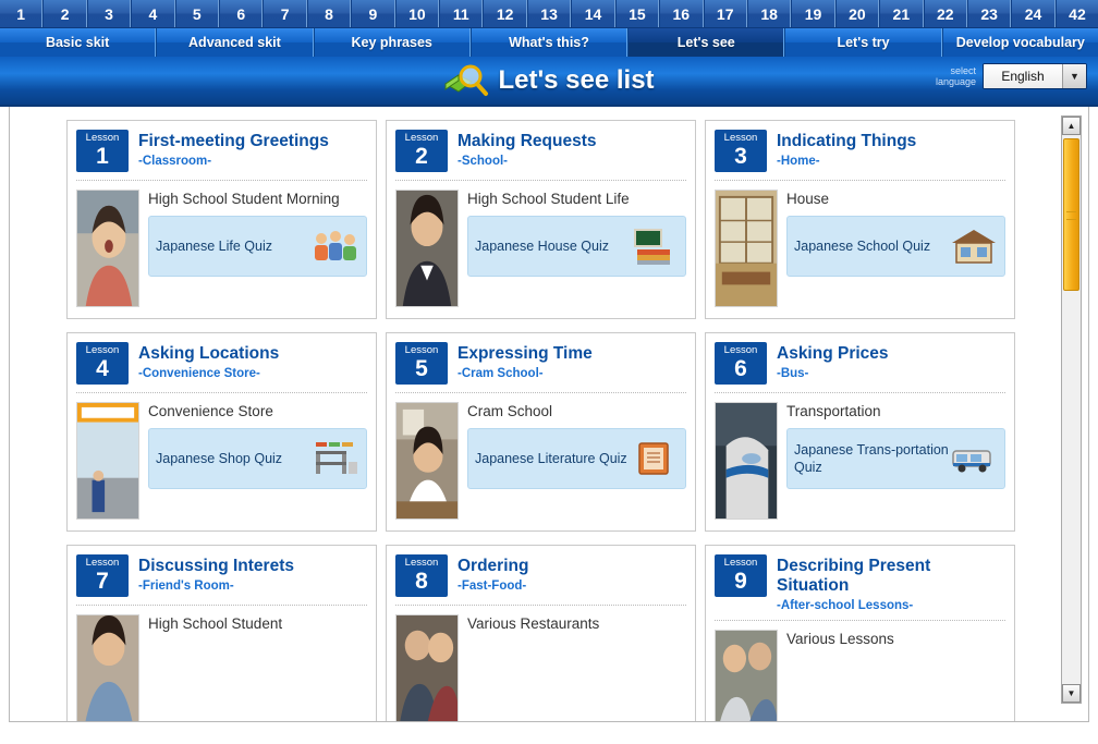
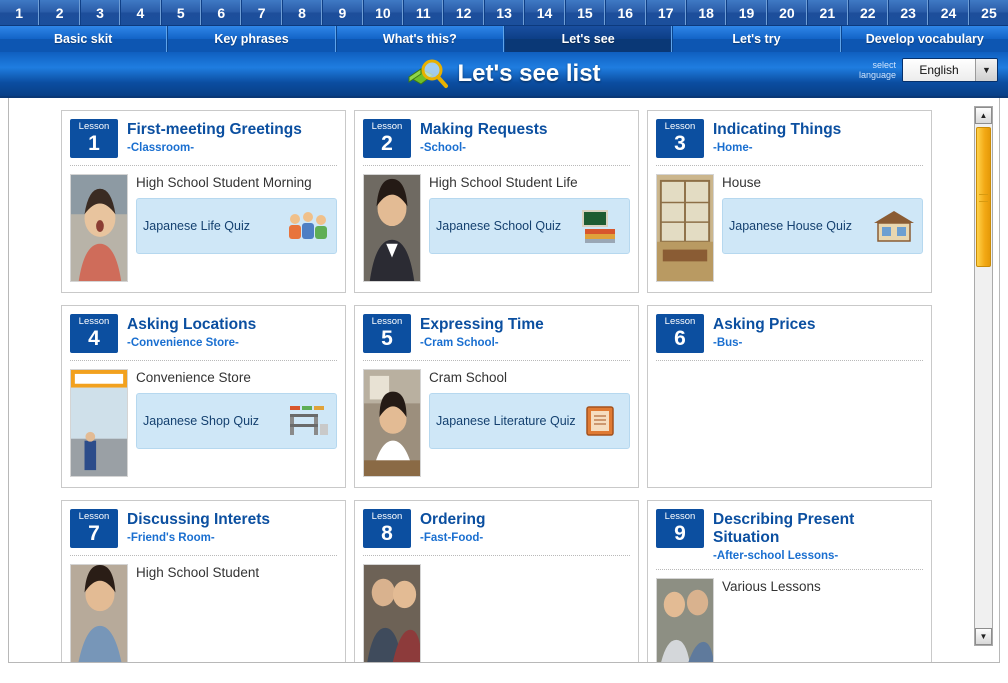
  1
  2
  3
  4
  5
  6
  7
  8
  9
  10
  11
  12
  13
  14
  15
  16
  17
  18
  19
  20
  21
  22
  23
  24
- 42
+ 25
  Basic skit
- Advanced skit
  Key phrases
  What's this?
  Let's see
  Let's try
  Develop vocabulary
  Let's see list
  select
  language
  English
  ▼
  Lesson
  1
  First-meeting Greetings
  -Classroom-
  High School Student Morning
  Japanese Life Quiz
  Lesson
  2
  Making Requests
  -School-
  High School Student Life
- Japanese House Quiz
+ Japanese School Quiz
  Lesson
  3
  Indicating Things
  -Home-
  House
- Japanese School Quiz
+ Japanese House Quiz
  Lesson
  4
  Asking Locations
  -Convenience Store-
  Convenience Store
  Japanese Shop Quiz
  Lesson
  5
  Expressing Time
  -Cram School-
  Cram School
  Japanese Literature Quiz
  Lesson
  6
  Asking Prices
  -Bus-
- Transportation
- Japanese Trans-portation Quiz
  Lesson
  7
  Discussing Interets
  -Friend's Room-
  High School Student
  Lesson
  8
  Ordering
  -Fast-Food-
- Various Restaurants
  Lesson
  9
  Describing Present Situation
  -After-school Lessons-
  Various Lessons
  ▲
  ▼
